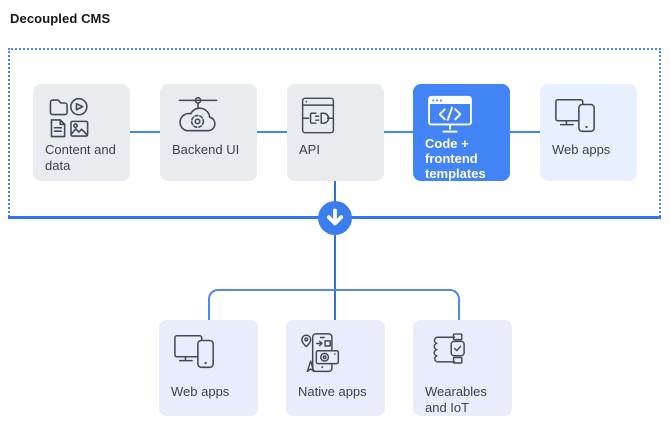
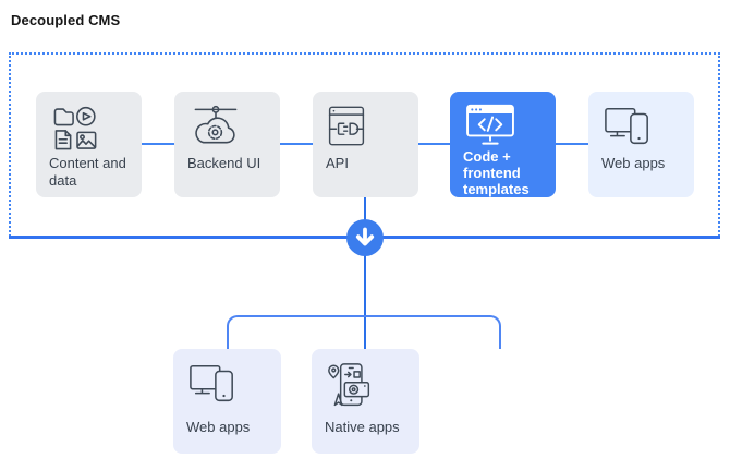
  Decoupled CMS
  Content and data
  Backend UI
  API
  Code + frontend templates
  Web apps
  Web apps
  Native apps
- Wearables and IoT
